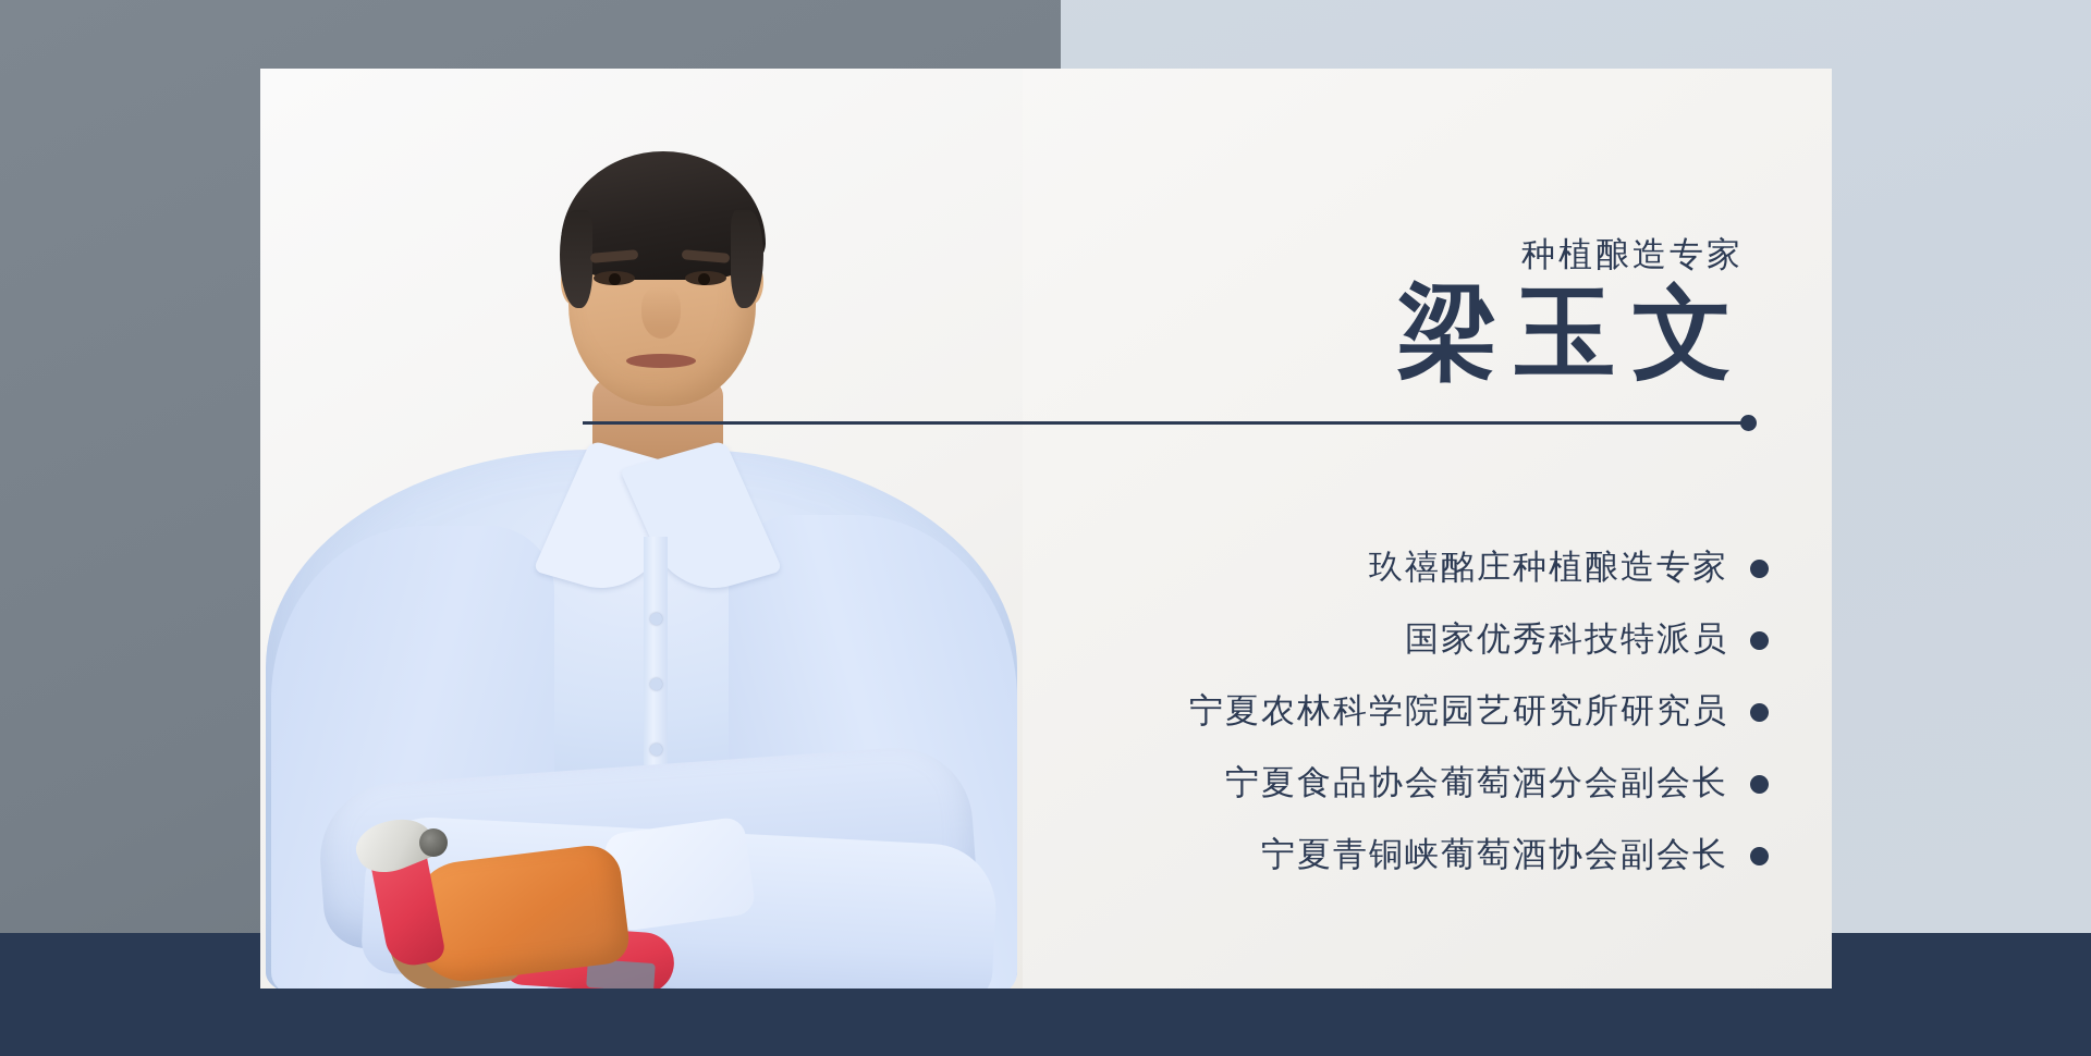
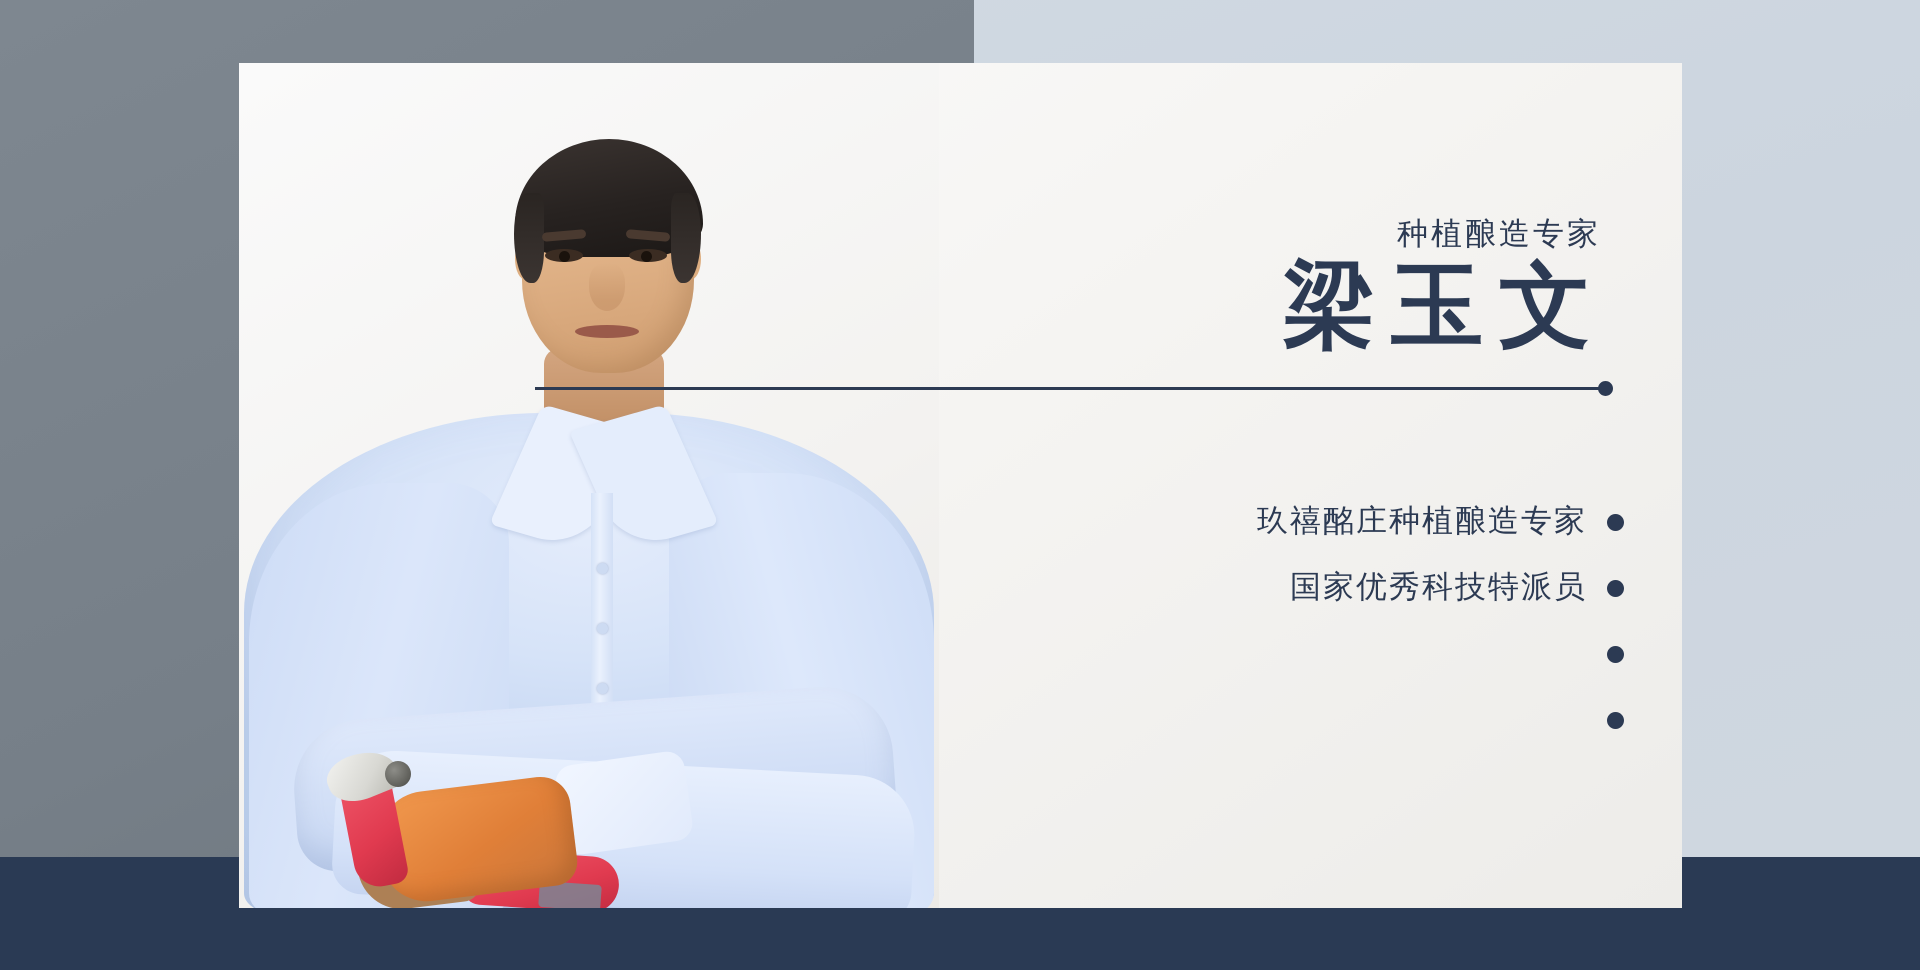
  种植酿造专家
  梁玉文
  玖禧酩庄种植酿造专家
  国家优秀科技特派员
- 宁夏农林科学院园艺研究所研究员
- 宁夏食品协会葡萄酒分会副会长
- 宁夏青铜峡葡萄酒协会副会长
